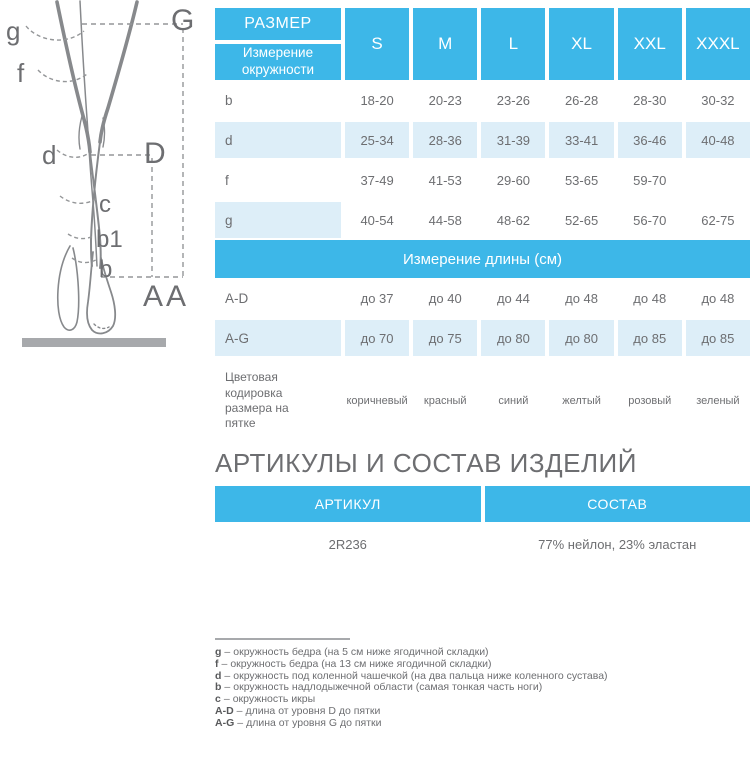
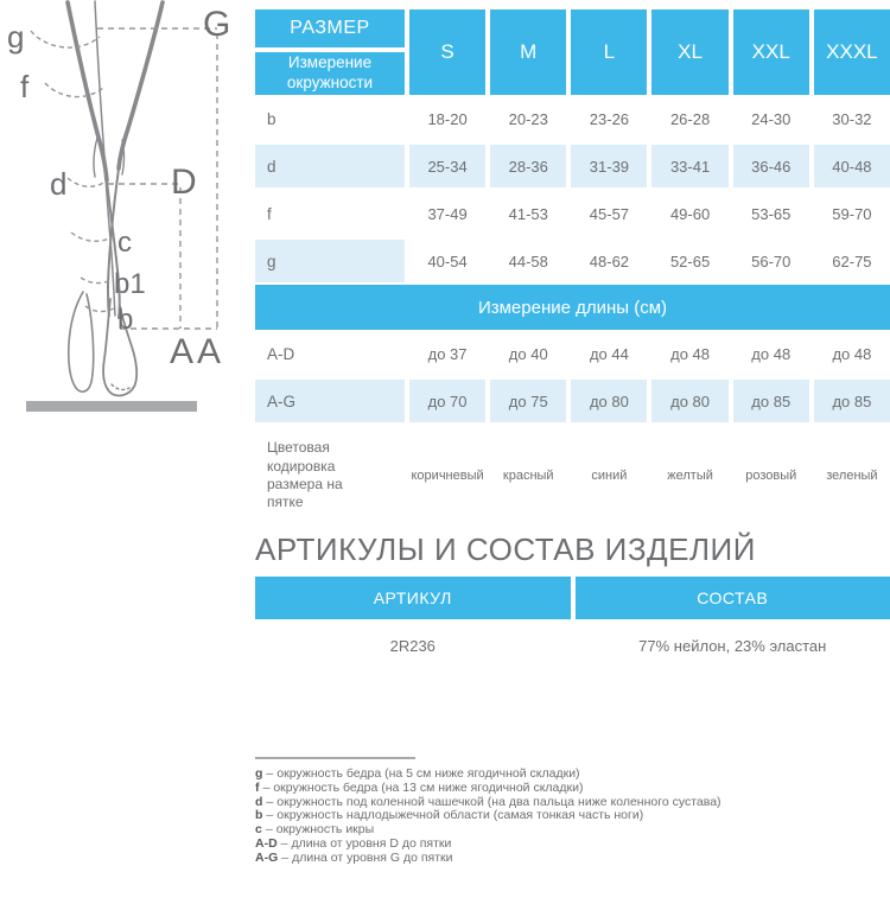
  g
  f
  d
  c
  b1
  b
  G
  D
  AA
  РАЗМЕР
  Измерение окружности
  S
  M
  L
  XL
  XXL
  XXXL
  b
  18-20
  20-23
  23-26
  26-28
- 28-30
+ 24-30
  30-32
  d
  25-34
  28-36
  31-39
  33-41
  36-46
  40-48
  f
  37-49
  41-53
+ 45-57
- 29-60
+ 49-60
  53-65
  59-70
  g
  40-54
  44-58
  48-62
  52-65
  56-70
  62-75
  Измерение длины (см)
  A-D
  до 37
  до 40
  до 44
  до 48
  до 48
  до 48
  A-G
  до 70
  до 75
  до 80
  до 80
  до 85
  до 85
  Цветовая кодировка размера на пятке
  коричневый
  красный
  синий
  желтый
  розовый
  зеленый
  АРТИКУЛЫ И СОСТАВ ИЗДЕЛИЙ
  АРТИКУЛ
  СОСТАВ
  2R236
  77% нейлон, 23% эластан
  g – окружность бедра (на 5 см ниже ягодичной складки)
  f – окружность бедра (на 13 см ниже ягодичной складки)
  d – окружность под коленной чашечкой (на два пальца ниже коленного сустава)
  b – окружность надлодыжечной области (самая тонкая часть ноги)
  c – окружность икры
  A-D – длина от уровня D до пятки
  A-G – длина от уровня G до пятки
